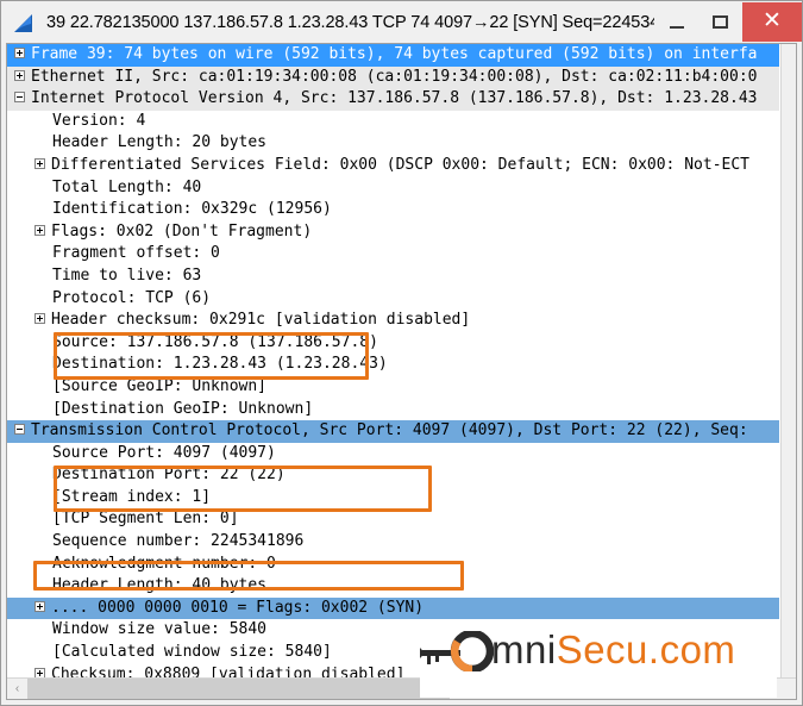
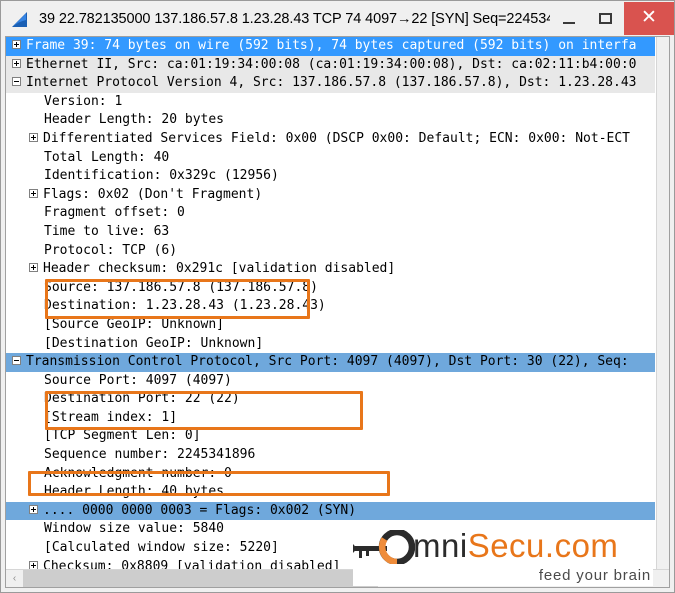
  39 22.782135000 137.186.57.8 1.23.28.43 TCP 74 4097→22 [SYN] Seq=22453
  ✕
  Frame 39: 74 bytes on wire (592 bits), 74 bytes captured (592 bits) on interfa
  Ethernet II, Src: ca:01:19:34:00:08 (ca:01:19:34:00:08), Dst: ca:02:11:b4:00:0
  Internet Protocol Version 4, Src: 137.186.57.8 (137.186.57.8), Dst: 1.23.28.43
- Version: 4
+ Version: 1
  Header Length: 20 bytes
  Differentiated Services Field: 0x00 (DSCP 0x00: Default; ECN: 0x00: Not-ECT
  Total Length: 40
  Identification: 0x329c (12956)
  Flags: 0x02 (Don't Fragment)
  Fragment offset: 0
  Time to live: 63
  Protocol: TCP (6)
  Header checksum: 0x291c [validation disabled]
  Source: 137.186.57.8 (137.186.57.8)
  Destination: 1.23.28.43 (1.23.28.43)
  [Source GeoIP: Unknown]
  [Destination GeoIP: Unknown]
- Transmission Control Protocol, Src Port: 4097 (4097), Dst Port: 22 (22), Seq:
+ Transmission Control Protocol, Src Port: 4097 (4097), Dst Port: 30 (22), Seq:
  Source Port: 4097 (4097)
  Destination Port: 22 (22)
  [Stream index: 1]
  [TCP Segment Len: 0]
  Sequence number: 2245341896
  Acknowledgment number: 0
  Header Length: 40 bytes
- .... 0000 0000 0010 = Flags: 0x002 (SYN)
+ .... 0000 0000 0003 = Flags: 0x002 (SYN)
  Window size value: 5840
- [Calculated window size: 5840]
+ [Calculated window size: 5220]
  Checksum: 0x8809 [validation disabled]
  ‹
  mni
  Secu.com
+ feed your brain
